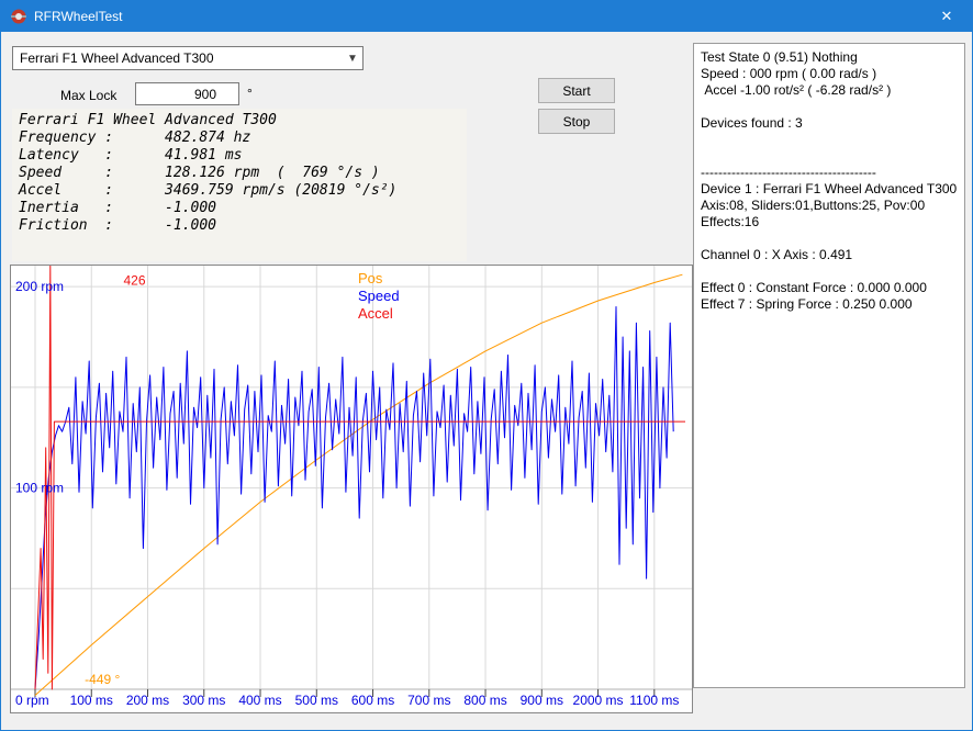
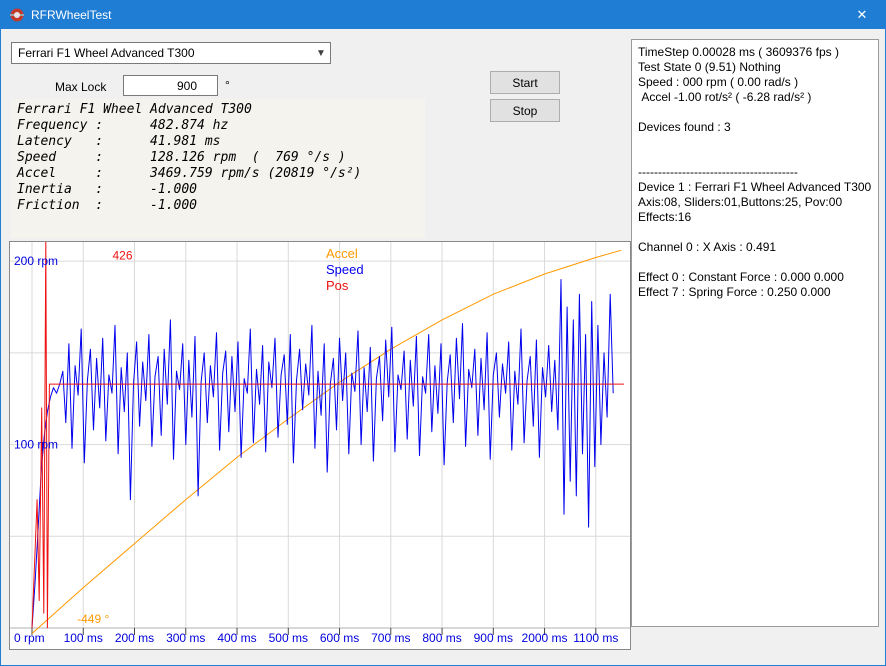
  RFRWheelTest
  ✕
  Ferrari F1 Wheel Advanced T300
  ▼
  Max Lock
  900
  °
  Start
  Stop
  Ferrari F1 Wheel Advanced T300
  Frequency : 482.874 hz
  Latency : 41.981 ms
  Speed : 128.126 rpm ( 769 °/s )
  Accel : 3469.759 rpm/s (20819 °/s²)
  Inertia : -1.000
  Friction : -1.000
  200 rpm
  100 rpm
  0 rpm
  100 ms
  200 ms
  300 ms
  400 ms
  500 ms
  600 ms
  700 ms
  800 ms
  900 ms
  2000 ms
  1100 ms
- Pos
+ Accel
  Speed
- Accel
+ Pos
  426
  -449 °
+ TimeStep 0.00028 ms ( 3609376 fps )
  Test State 0 (9.51) Nothing
  Speed : 000 rpm ( 0.00 rad/s )
  Accel -1.00 rot/s² ( -6.28 rad/s² )
  Devices found : 3
  ----------------------------------------
  Device 1 : Ferrari F1 Wheel Advanced T300
  Axis:08, Sliders:01,Buttons:25, Pov:00
  Effects:16
  Channel 0 : X Axis : 0.491
  Effect 0 : Constant Force : 0.000 0.000
  Effect 7 : Spring Force : 0.250 0.000
